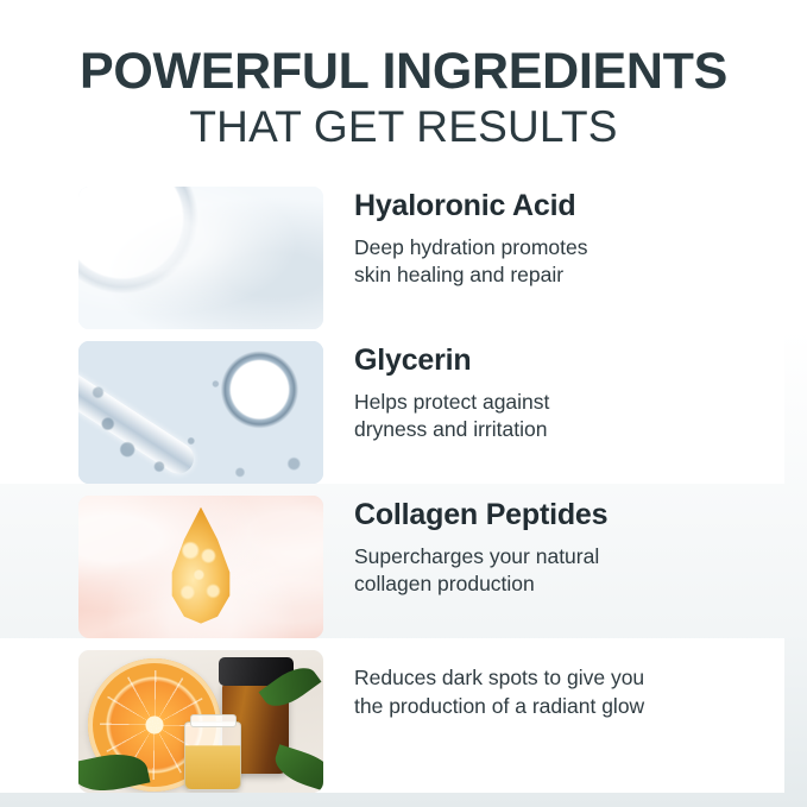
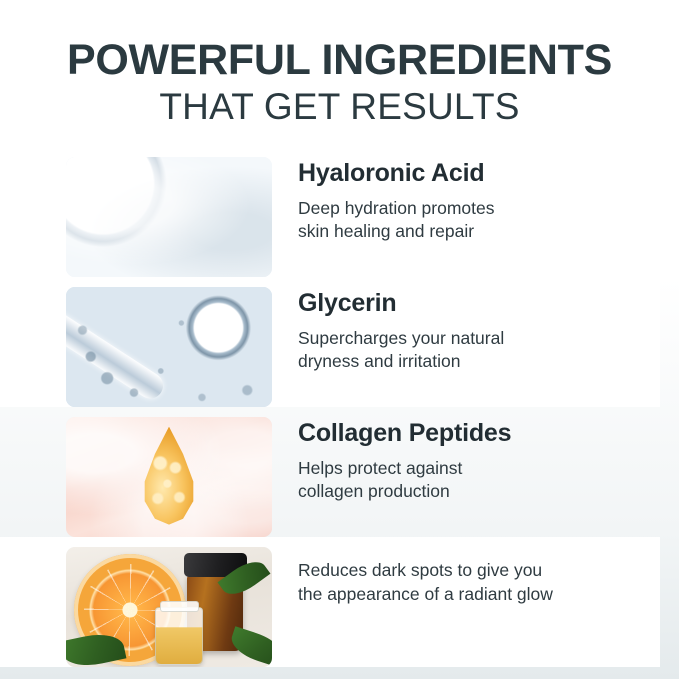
  POWERFUL INGREDIENTS
  THAT GET RESULTS
  Hyaloronic Acid
  Deep hydration promotes
  skin healing and repair
  Glycerin
- Helps protect against
+ Supercharges your natural
  dryness and irritation
  Collagen Peptides
- Supercharges your natural
+ Helps protect against
  collagen production
  Reduces dark spots to give you
- the production of a radiant glow
+ the appearance of a radiant glow
